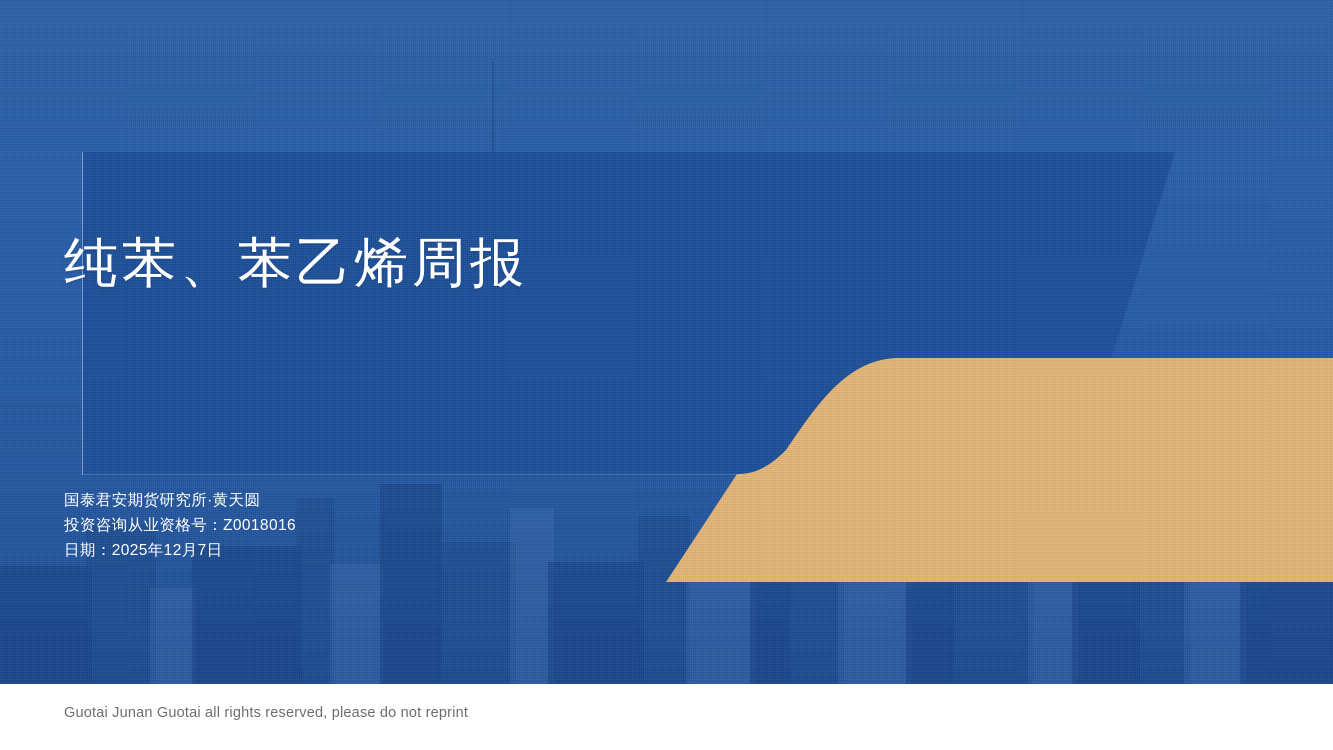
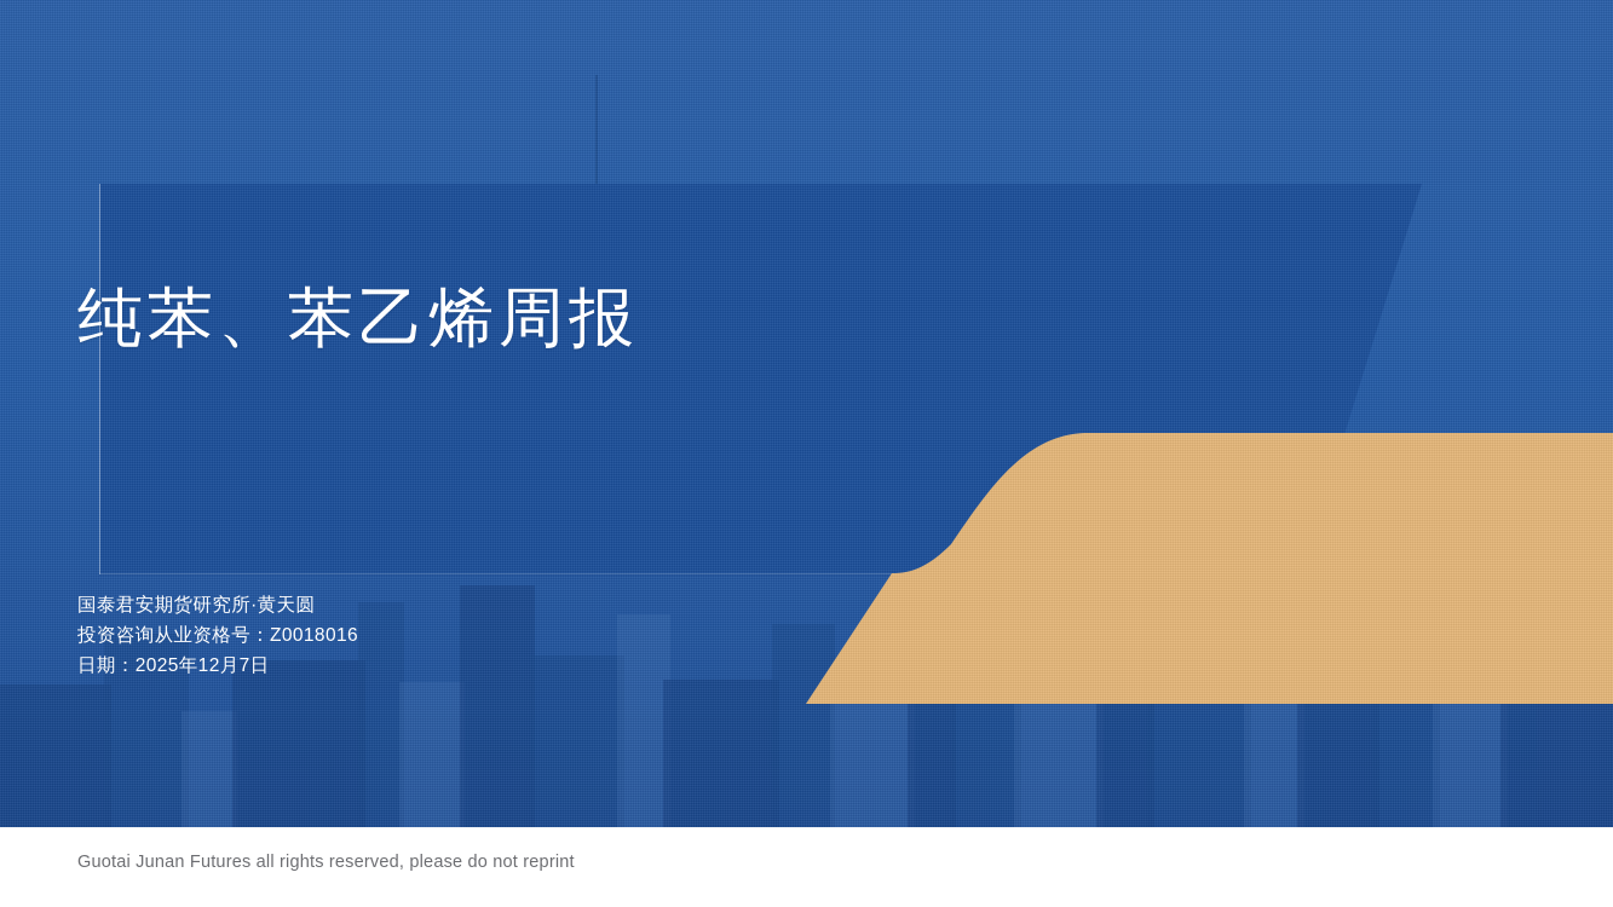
  纯苯、苯乙烯周报
  国泰君安期货研究所·黄天圆
  投资咨询从业资格号：Z0018016
  日期：2025年12月7日
- Guotai Junan Guotai all rights reserved, please do not reprint
+ Guotai Junan Futures all rights reserved, please do not reprint
